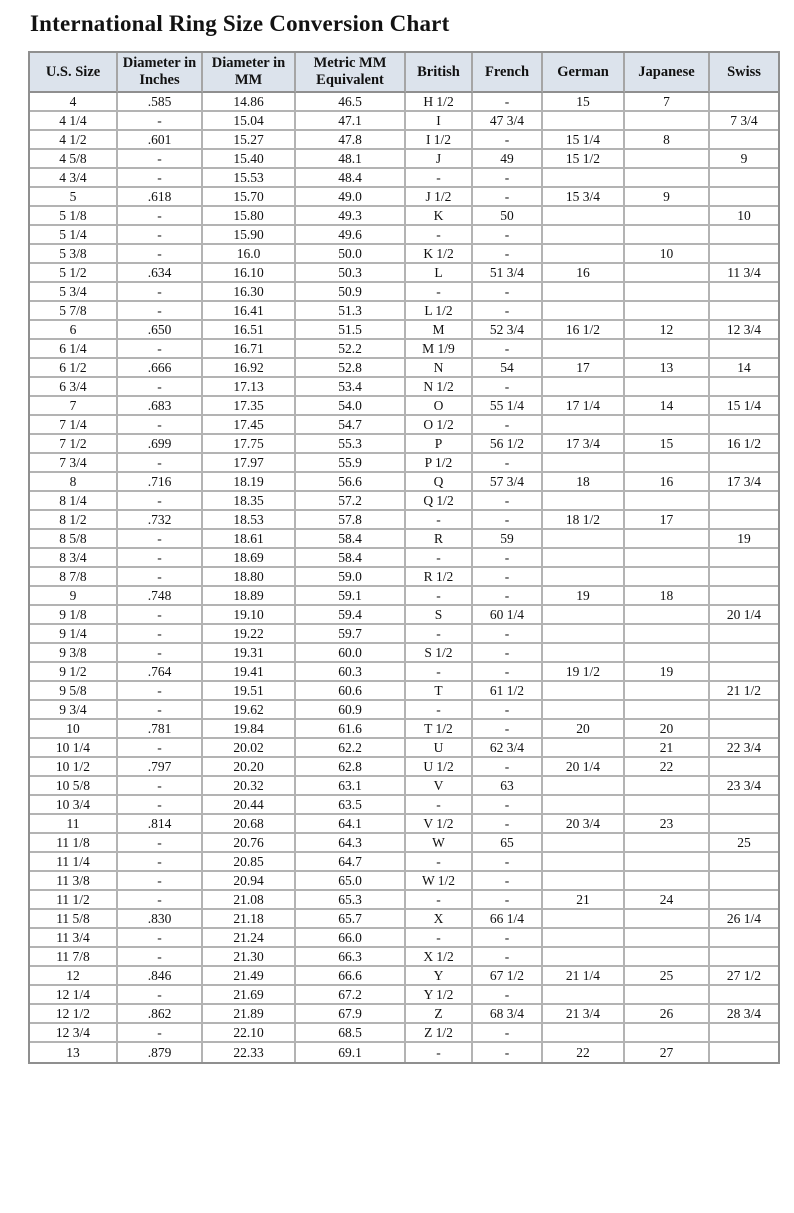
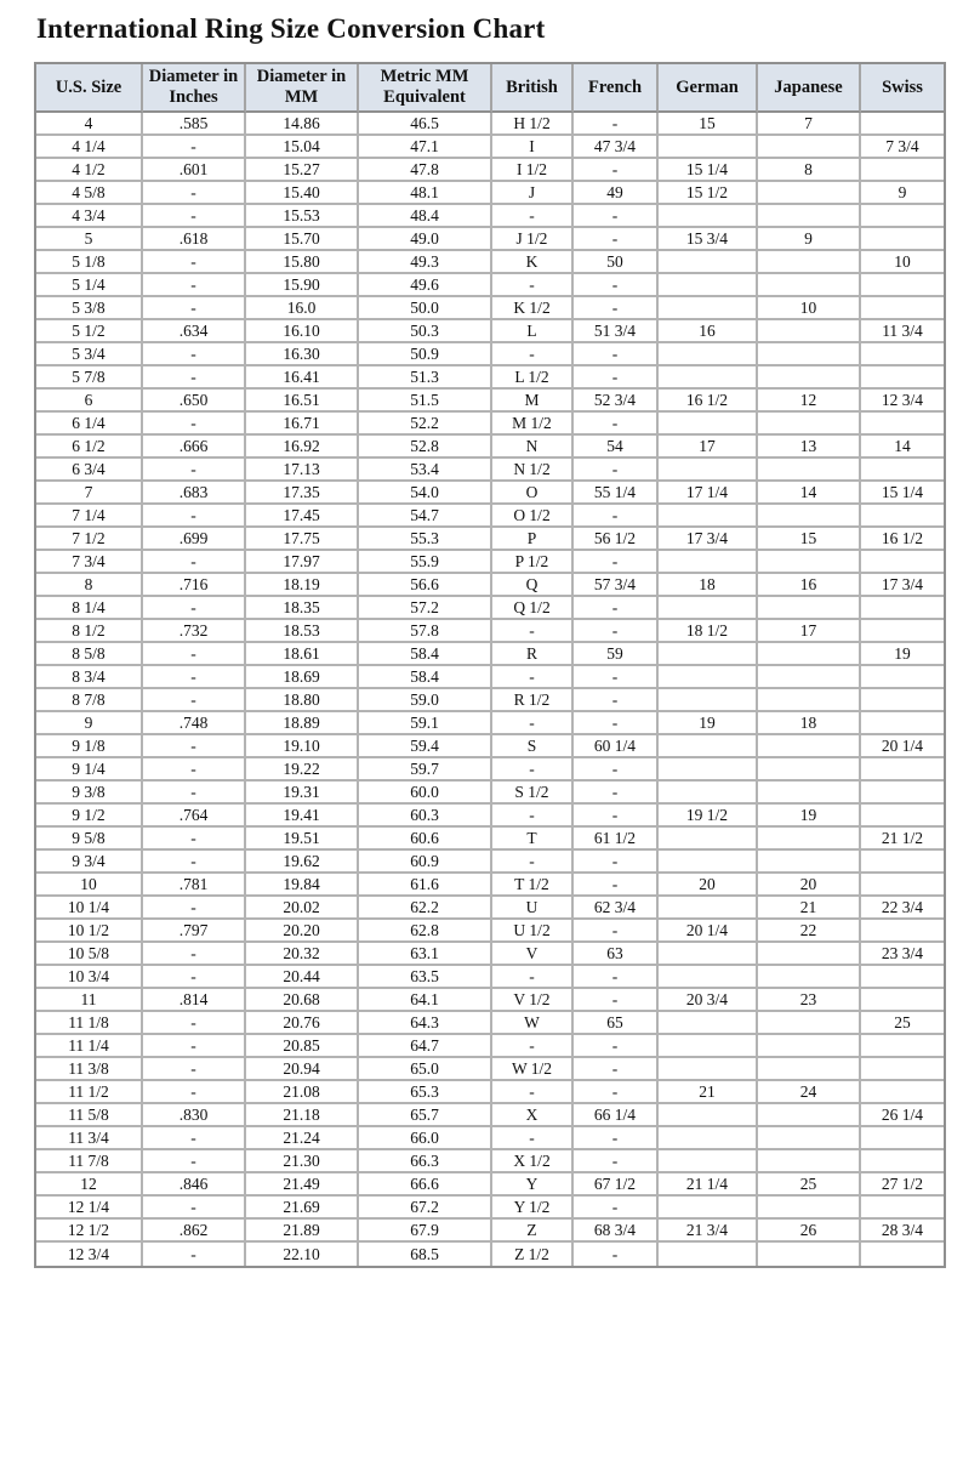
  International Ring Size Conversion Chart
  U.S. Size	Diameter in Inches	Diameter in MM	Metric MM Equivalent	British	French	German	Japanese	Swiss
  4	.585	14.86	46.5	H 1/2	-	15	7
  4 1/4	-	15.04	47.1	I	47 3/4			7 3/4
  4 1/2	.601	15.27	47.8	I 1/2	-	15 1/4	8
  4 5/8	-	15.40	48.1	J	49	15 1/2		9
  4 3/4	-	15.53	48.4	-	-
  5	.618	15.70	49.0	J 1/2	-	15 3/4	9
  5 1/8	-	15.80	49.3	K	50			10
  5 1/4	-	15.90	49.6	-	-
  5 3/8	-	16.0	50.0	K 1/2	-		10
  5 1/2	.634	16.10	50.3	L	51 3/4	16		11 3/4
  5 3/4	-	16.30	50.9	-	-
  5 7/8	-	16.41	51.3	L 1/2	-
  6	.650	16.51	51.5	M	52 3/4	16 1/2	12	12 3/4
- 6 1/4	-	16.71	52.2	M 1/9	-
+ 6 1/4	-	16.71	52.2	M 1/2	-
  6 1/2	.666	16.92	52.8	N	54	17	13	14
  6 3/4	-	17.13	53.4	N 1/2	-
  7	.683	17.35	54.0	O	55 1/4	17 1/4	14	15 1/4
  7 1/4	-	17.45	54.7	O 1/2	-
  7 1/2	.699	17.75	55.3	P	56 1/2	17 3/4	15	16 1/2
  7 3/4	-	17.97	55.9	P 1/2	-
  8	.716	18.19	56.6	Q	57 3/4	18	16	17 3/4
  8 1/4	-	18.35	57.2	Q 1/2	-
  8 1/2	.732	18.53	57.8	-	-	18 1/2	17
  8 5/8	-	18.61	58.4	R	59			19
  8 3/4	-	18.69	58.4	-	-
  8 7/8	-	18.80	59.0	R 1/2	-
  9	.748	18.89	59.1	-	-	19	18
  9 1/8	-	19.10	59.4	S	60 1/4			20 1/4
  9 1/4	-	19.22	59.7	-	-
  9 3/8	-	19.31	60.0	S 1/2	-
  9 1/2	.764	19.41	60.3	-	-	19 1/2	19
  9 5/8	-	19.51	60.6	T	61 1/2			21 1/2
  9 3/4	-	19.62	60.9	-	-
  10	.781	19.84	61.6	T 1/2	-	20	20
  10 1/4	-	20.02	62.2	U	62 3/4		21	22 3/4
  10 1/2	.797	20.20	62.8	U 1/2	-	20 1/4	22
  10 5/8	-	20.32	63.1	V	63			23 3/4
  10 3/4	-	20.44	63.5	-	-
  11	.814	20.68	64.1	V 1/2	-	20 3/4	23
  11 1/8	-	20.76	64.3	W	65			25
  11 1/4	-	20.85	64.7	-	-
  11 3/8	-	20.94	65.0	W 1/2	-
  11 1/2	-	21.08	65.3	-	-	21	24
  11 5/8	.830	21.18	65.7	X	66 1/4			26 1/4
  11 3/4	-	21.24	66.0	-	-
  11 7/8	-	21.30	66.3	X 1/2	-
  12	.846	21.49	66.6	Y	67 1/2	21 1/4	25	27 1/2
  12 1/4	-	21.69	67.2	Y 1/2	-
  12 1/2	.862	21.89	67.9	Z	68 3/4	21 3/4	26	28 3/4
  12 3/4	-	22.10	68.5	Z 1/2	-
- 13	.879	22.33	69.1	-	-	22	27
